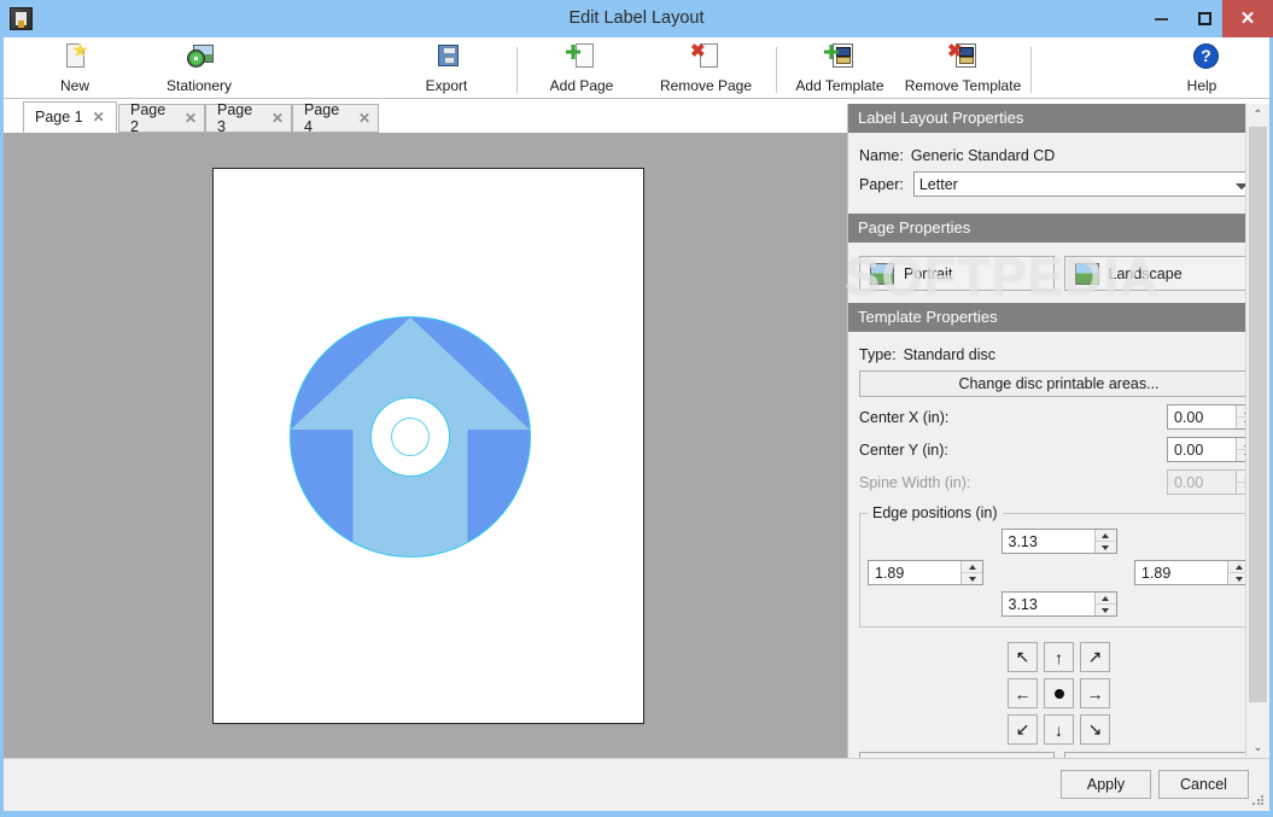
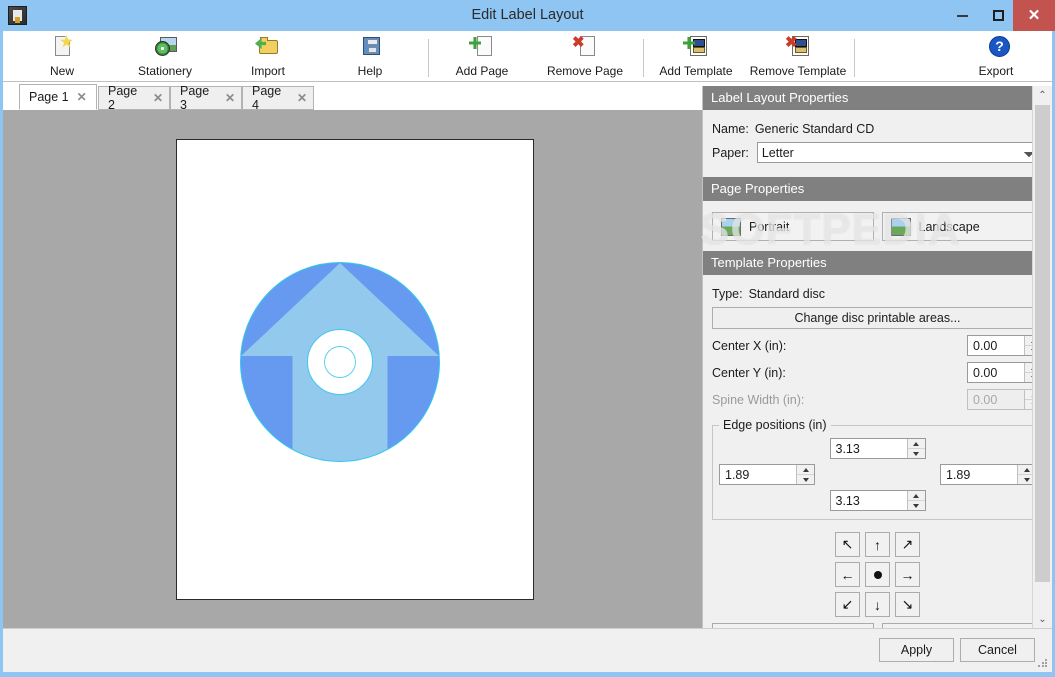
  Edit Label Layout
  ✕
  New
  Stationery
+ Import
- Export
+ Help
  Add Page
  ✖
  Remove Page
  Add Template
  ✖
  Remove Template
  ?
- Help
+ Export
  Page 1
  ✕
  Page 2
  ✕
  Page 3
  ✕
  Page 4
  ✕
  Label Layout Properties
  Name:
  Generic Standard CD
  Paper:
  Letter
  Page Properties
  Portrait
  Landscape
  Template Properties
  Type:
  Standard disc
  Change disc printable areas...
  Center X (in):
  0.00
  Center Y (in):
  0.00
  Spine Width (in):
  0.00
  Edge positions (in)
  3.13
  1.89
  1.89
  3.13
  ↖
  ↑
  ↗
  ←
  →
  ↙
  ↓
  ↘
  SOFTPEDIA
  ⌃
  ⌄
  Apply
  Cancel
